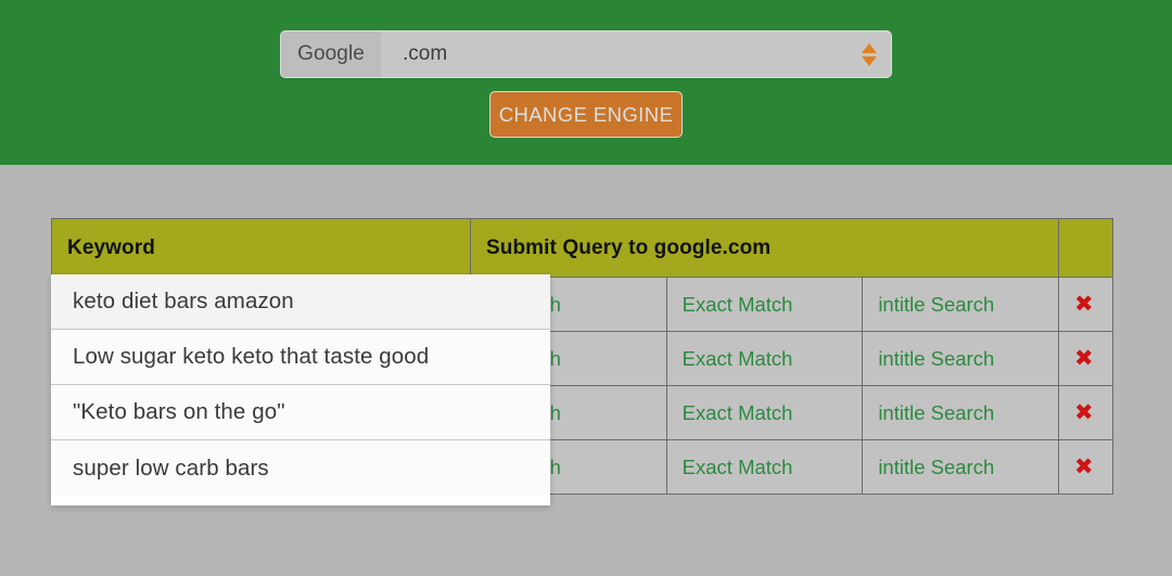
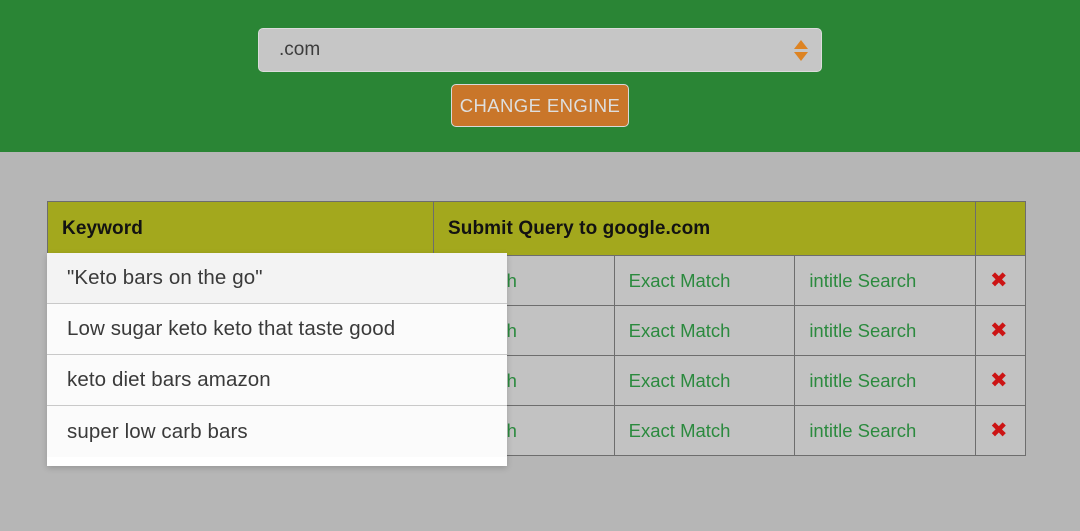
- Google
  .com
  CHANGE ENGINE
  Keyword	Submit Query to google.com
  	h	Exact Match	intitle Search	✖
  	h	Exact Match	intitle Search	✖
  	h	Exact Match	intitle Search	✖
  	h	Exact Match	intitle Search	✖
- keto diet bars amazon
+ "Keto bars on the go"
  Low sugar keto keto that taste good
- "Keto bars on the go"
+ keto diet bars amazon
  super low carb bars
